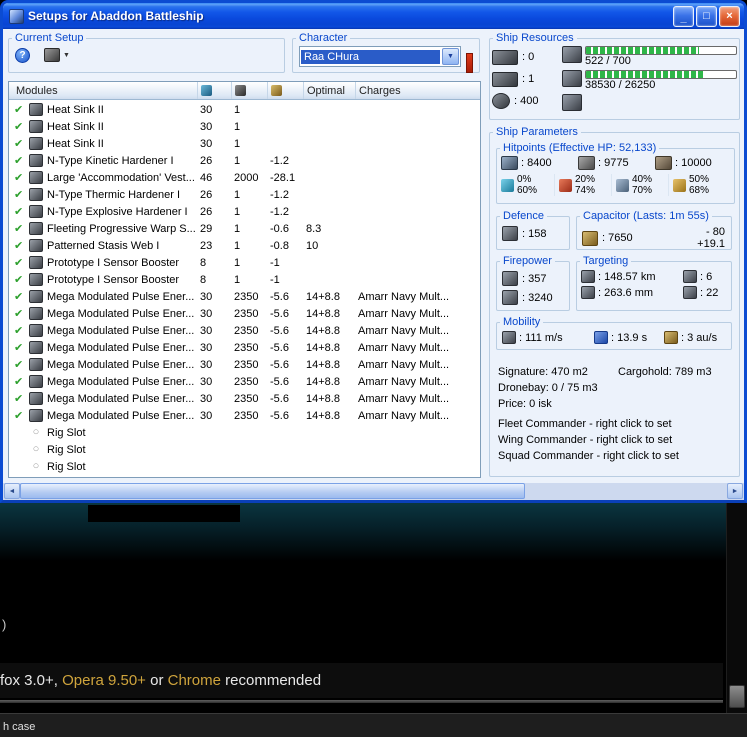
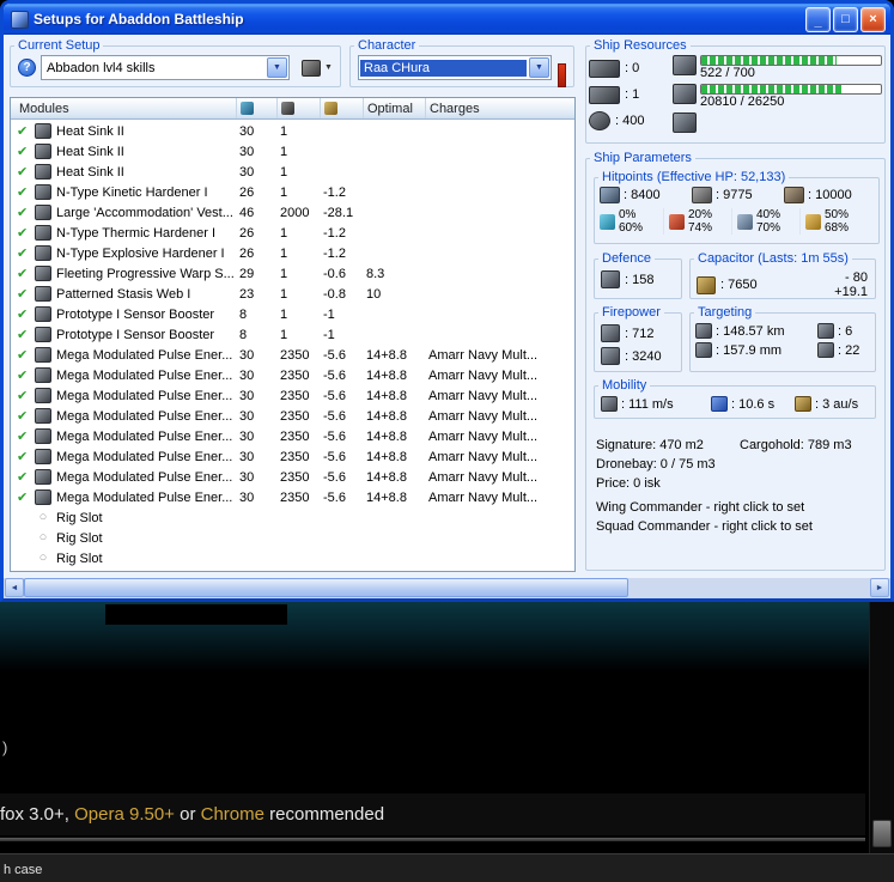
  Setups for Abaddon Battleship
  _
  □
  ×
  Current Setup
  ?
+ Abbadon lvl4 skills
  Character
  Raa CHura
  Modules
  Optimal
  Charges
  ✔
  Heat Sink II
  30
  1
  ✔
  Heat Sink II
  30
  1
  ✔
  Heat Sink II
  30
  1
  ✔
  N-Type Kinetic Hardener I
  26
  1
  -1.2
  ✔
  Large 'Accommodation' Vest...
  46
  2000
  -28.1
  ✔
  N-Type Thermic Hardener I
  26
  1
  -1.2
  ✔
  N-Type Explosive Hardener I
  26
  1
  -1.2
  ✔
  Fleeting Progressive Warp S...
  29
  1
  -0.6
  8.3
  ✔
  Patterned Stasis Web I
  23
  1
  -0.8
  10
  ✔
  Prototype I Sensor Booster
  8
  1
  -1
  ✔
  Prototype I Sensor Booster
  8
  1
  -1
  ✔
  Mega Modulated Pulse Ener...
  30
  2350
  -5.6
  14+8.8
  Amarr Navy Mult...
  ✔
  Mega Modulated Pulse Ener...
  30
  2350
  -5.6
  14+8.8
  Amarr Navy Mult...
  ✔
  Mega Modulated Pulse Ener...
  30
  2350
  -5.6
  14+8.8
  Amarr Navy Mult...
  ✔
  Mega Modulated Pulse Ener...
  30
  2350
  -5.6
  14+8.8
  Amarr Navy Mult...
  ✔
  Mega Modulated Pulse Ener...
  30
  2350
  -5.6
  14+8.8
  Amarr Navy Mult...
  ✔
  Mega Modulated Pulse Ener...
  30
  2350
  -5.6
  14+8.8
  Amarr Navy Mult...
  ✔
  Mega Modulated Pulse Ener...
  30
  2350
  -5.6
  14+8.8
  Amarr Navy Mult...
  ✔
  Mega Modulated Pulse Ener...
  30
  2350
  -5.6
  14+8.8
  Amarr Navy Mult...
  ○
  Rig Slot
  ○
  Rig Slot
  ○
  Rig Slot
  Ship Resources
  : 0
  : 1
  : 400
  522 / 700
- 38530 / 26250
+ 20810 / 26250
  Ship Parameters
  Hitpoints (Effective HP: 52,133)
  : 8400
  : 9775
  : 10000
  0%
  60%
  20%
  74%
  40%
  70%
  50%
  68%
  Defence
  : 158
  Capacitor (Lasts: 1m 55s)
  : 7650
  - 80
  +19.1
  Firepower
- : 357
+ : 712
  : 3240
  Targeting
  : 148.57 km
  : 6
- : 263.6 mm
+ : 157.9 mm
  : 22
  Mobility
  : 111 m/s
- : 13.9 s
+ : 10.6 s
  : 3 au/s
  Signature: 470 m2
  Cargohold: 789 m3
  Dronebay: 0 / 75 m3
  Price: 0 isk
- Fleet Commander - right click to set
  Wing Commander - right click to set
  Squad Commander - right click to set
  )
  fox 3.0+,
  Opera 9.50+
  or
  Chrome
  recommended
  h case
